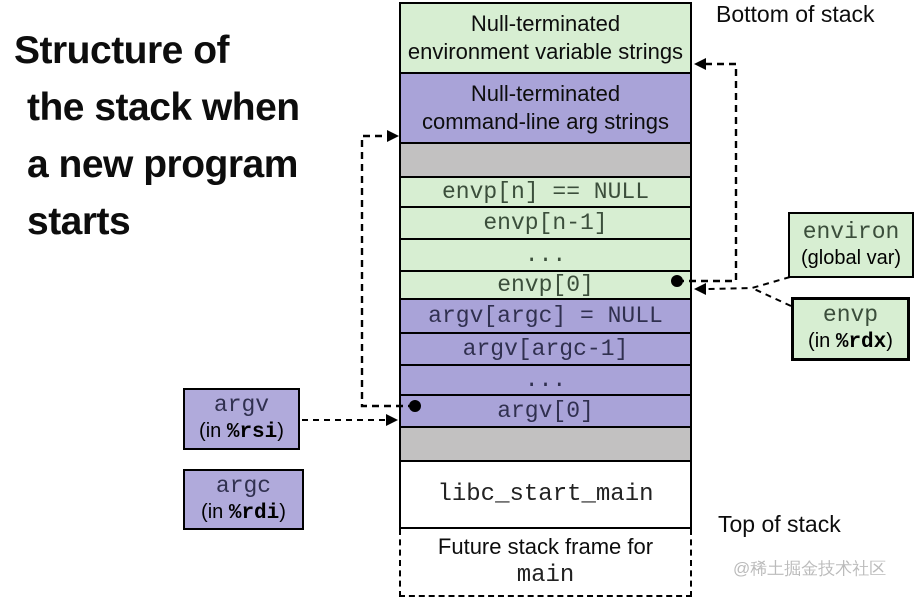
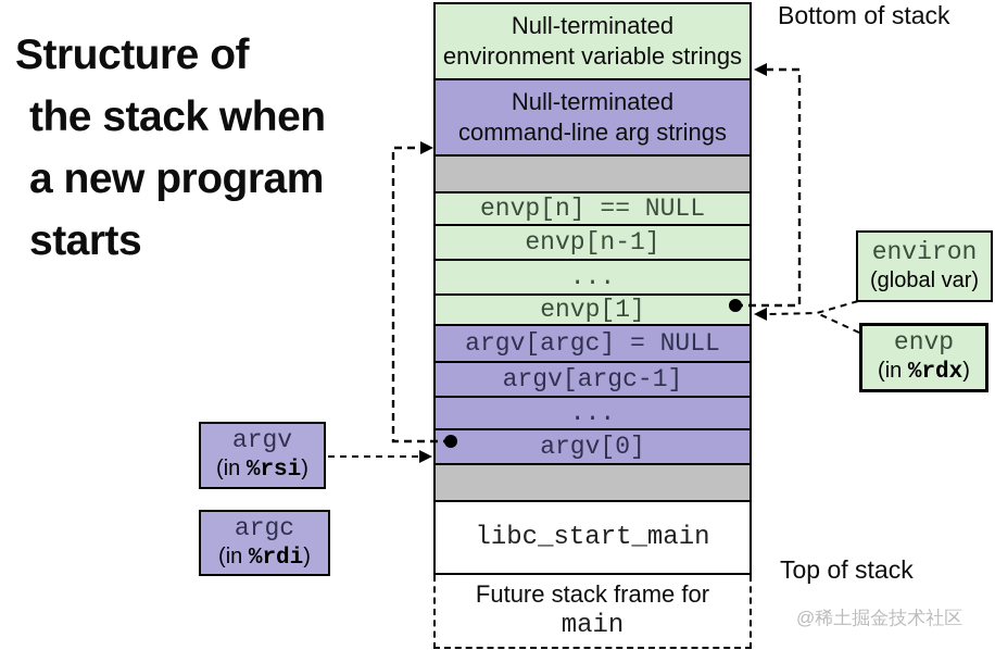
  Structure of
  the stack when
  a new program
  starts
  Bottom of stack
  Top of stack
  @稀土掘金技术社区
  Null-terminated
  environment variable strings
  Null-terminated
  command-line arg strings
  envp[n] == NULL
  envp[n-1]
  ...
- envp[0]
+ envp[1]
  argv[argc] = NULL
  argv[argc-1]
  ...
  argv[0]
  libc_start_main
  Future stack frame for
  main
  argv
  (in %rsi)
  argc
  (in %rdi)
  environ
  (global var)
  envp
  (in %rdx)
